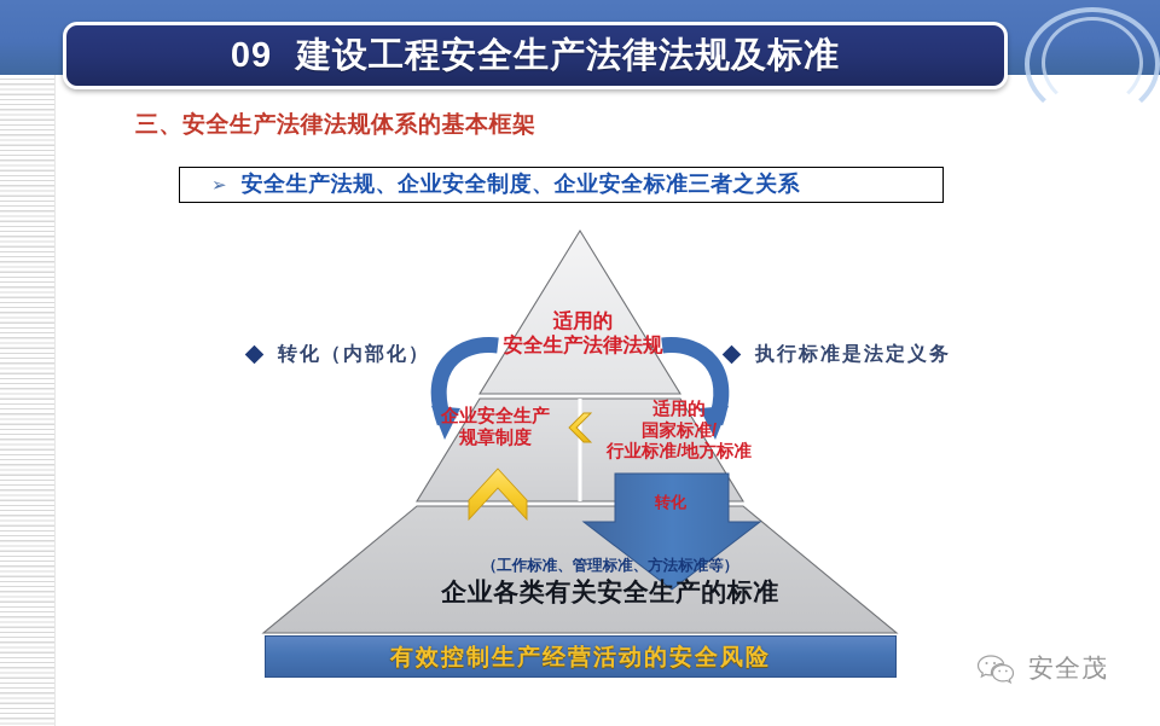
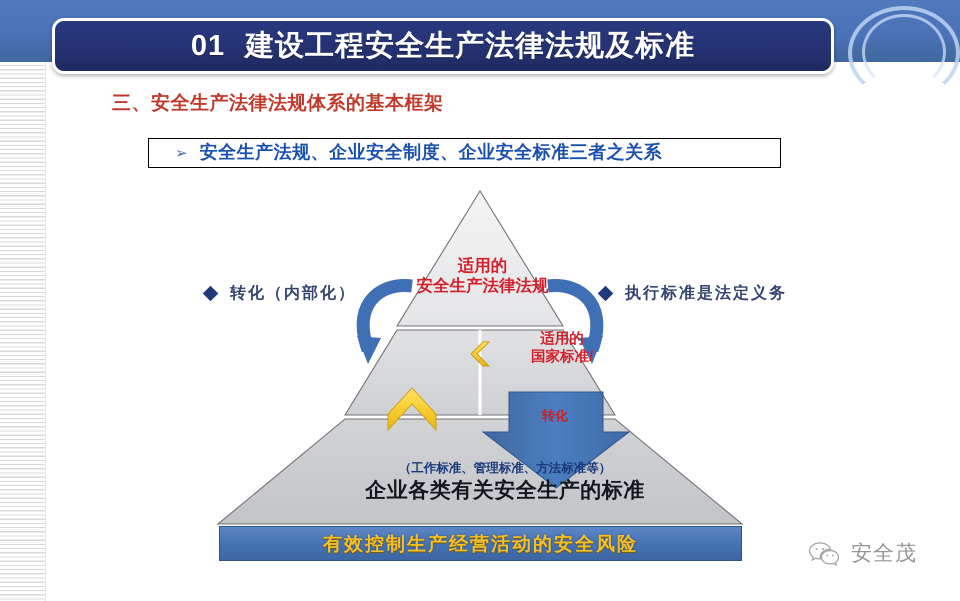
- 09 建设工程安全生产法律法规及标准
+ 01 建设工程安全生产法律法规及标准
  三、安全生产法律法规体系的基本框架
  ➢
  安全生产法规、企业安全制度、企业安全标准三者之关系
  转化（内部化）
  执行标准是法定义务
  适用的
  安全生产法律法规
- 企业安全生产
- 规章制度
  适用的
  国家标准/
- 行业标准/地方标准
  转化
  （工作标准、管理标准、方法标准等）
  企业各类有关安全生产的标准
  有效控制生产经营活动的安全风险
  安全茂
